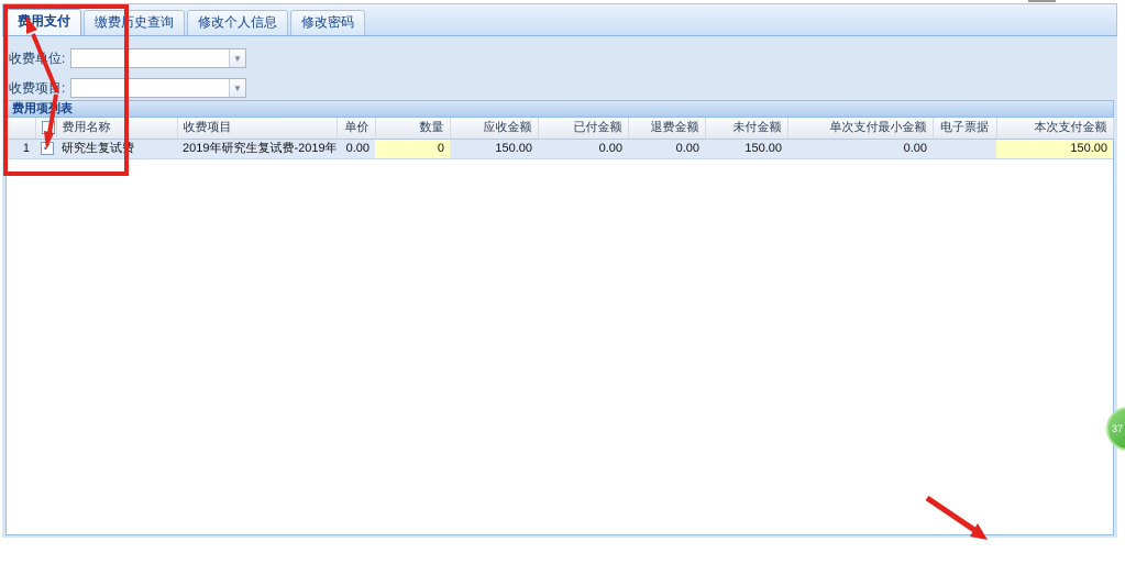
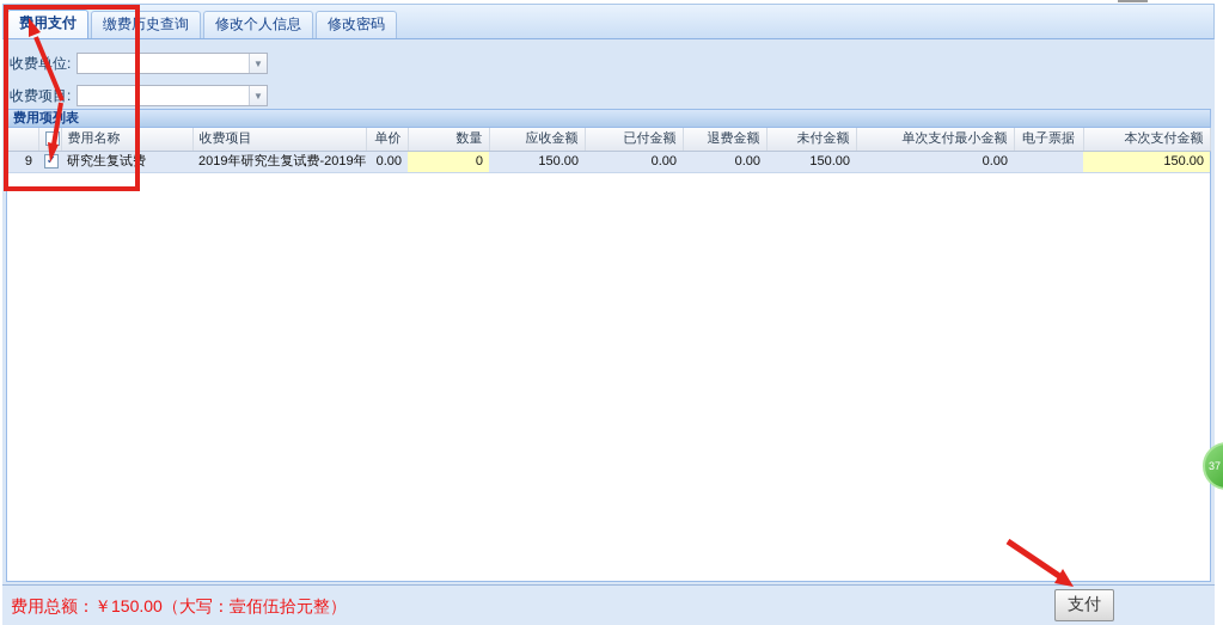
  费用支付
  缴费史查询
  修改个人信息
  修改密码
  收费位:
  ▼
  收费项:
  ▼
  费用项表
  		费用名称	收费项目	单价	数量	应收金额	已付金额	退费金额	未付金额	单次支付最小金额	电子票据	本次支付金额
- 1	✓	研究生复试	2019年研究生复试费-2019年	0.00	0	150.00	0.00	0.00	150.00	0.00		150.00
+ 9	✓	研究生复试	2019年研究生复试费-2019年	0.00	0	150.00	0.00	0.00	150.00	0.00		150.00
+ 费用总额：￥150.00（大写：壹佰伍拾元整）
+ 支付
  37
